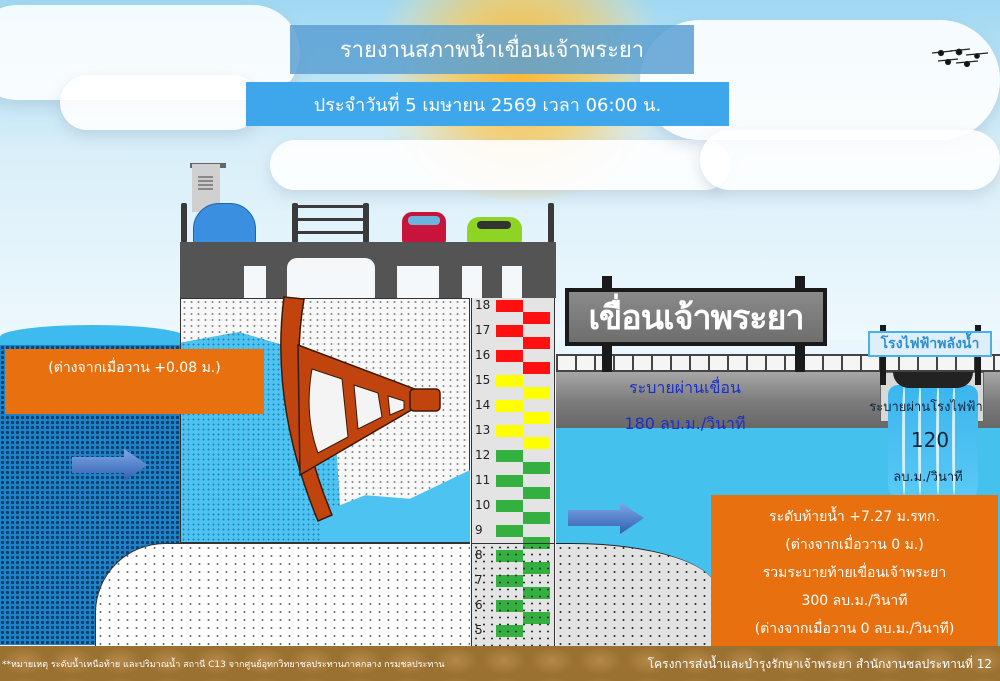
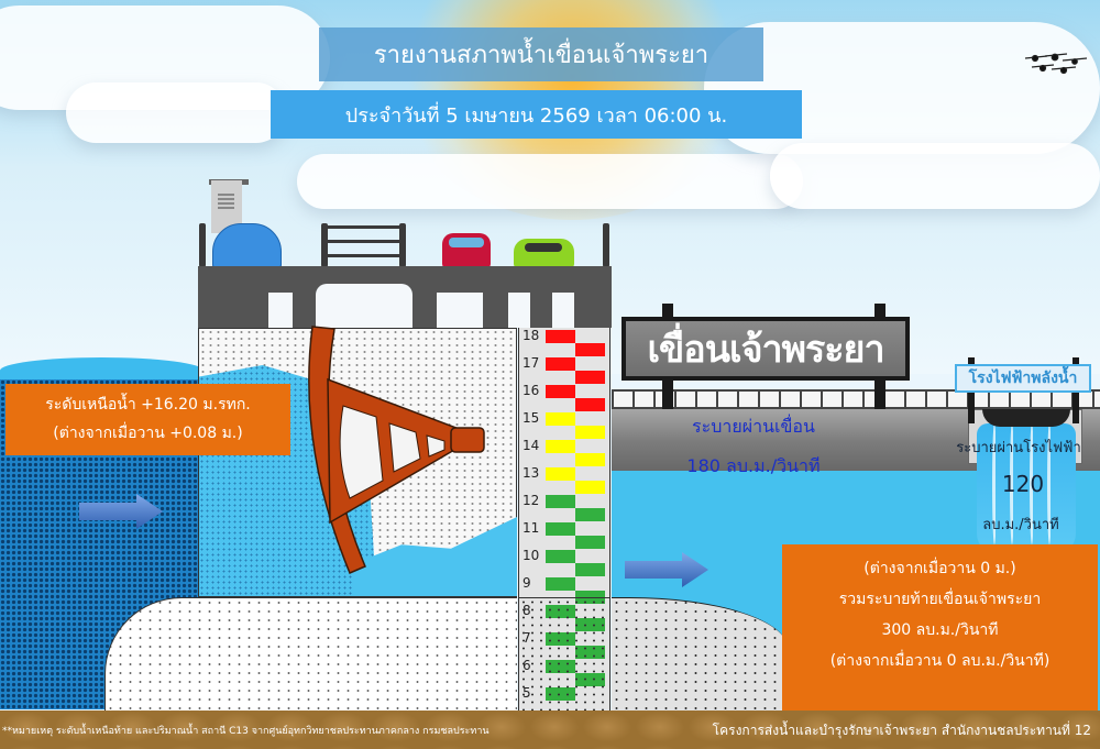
  รายงานสภาพน้ำเขื่อนเจ้าพระยา
  ประจำวันที่ 5 เมษายน 2569 เวลา 06:00 น.
+ ระดับเหนือน้ำ +16.20 ม.รทก.
  (ต่างจากเมื่อวาน +0.08 ม.)
  เขื่อนเจ้าพระยา
  โรงไฟฟ้าพลังน้ำ
  ระบายผ่านเขื่อน
  180 ลบ.ม./วินาที
  ระบายผ่านโรงไฟฟ้า
  120
  ลบ.ม./วินาที
- ระดับท้ายน้ำ +7.27 ม.รทก.
  (ต่างจากเมื่อวาน 0 ม.)
  รวมระบายท้ายเขื่อนเจ้าพระยา
  300 ลบ.ม./วินาที
  (ต่างจากเมื่อวาน 0 ลบ.ม./วินาที)
  18
  17
  16
  15
  14
  13
  12
  11
  10
  9
  **หมายเหตุ ระดับน้ำเหนือท้าย และปริมาณน้ำ สถานี C13 จากศูนย์อุทกวิทยาชลประทานภาคกลาง กรมชลประทาน
  โครงการส่งน้ำและบำรุงรักษาเจ้าพระยา สำนักงานชลประทานที่ 12
